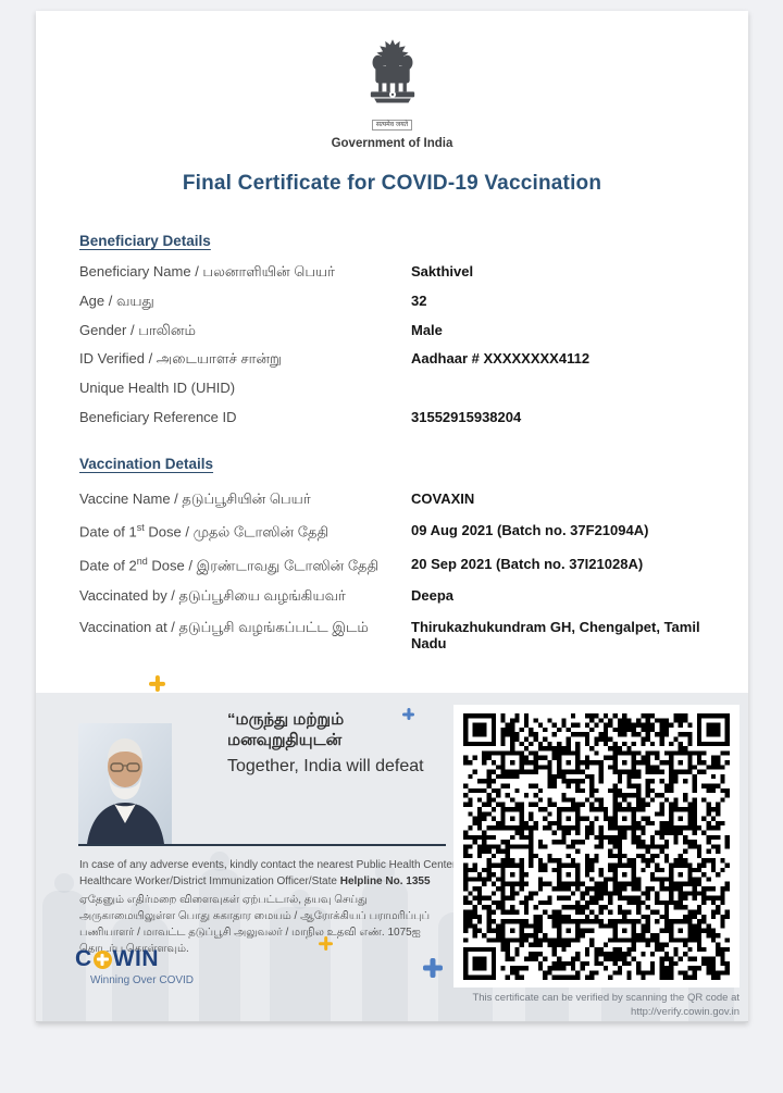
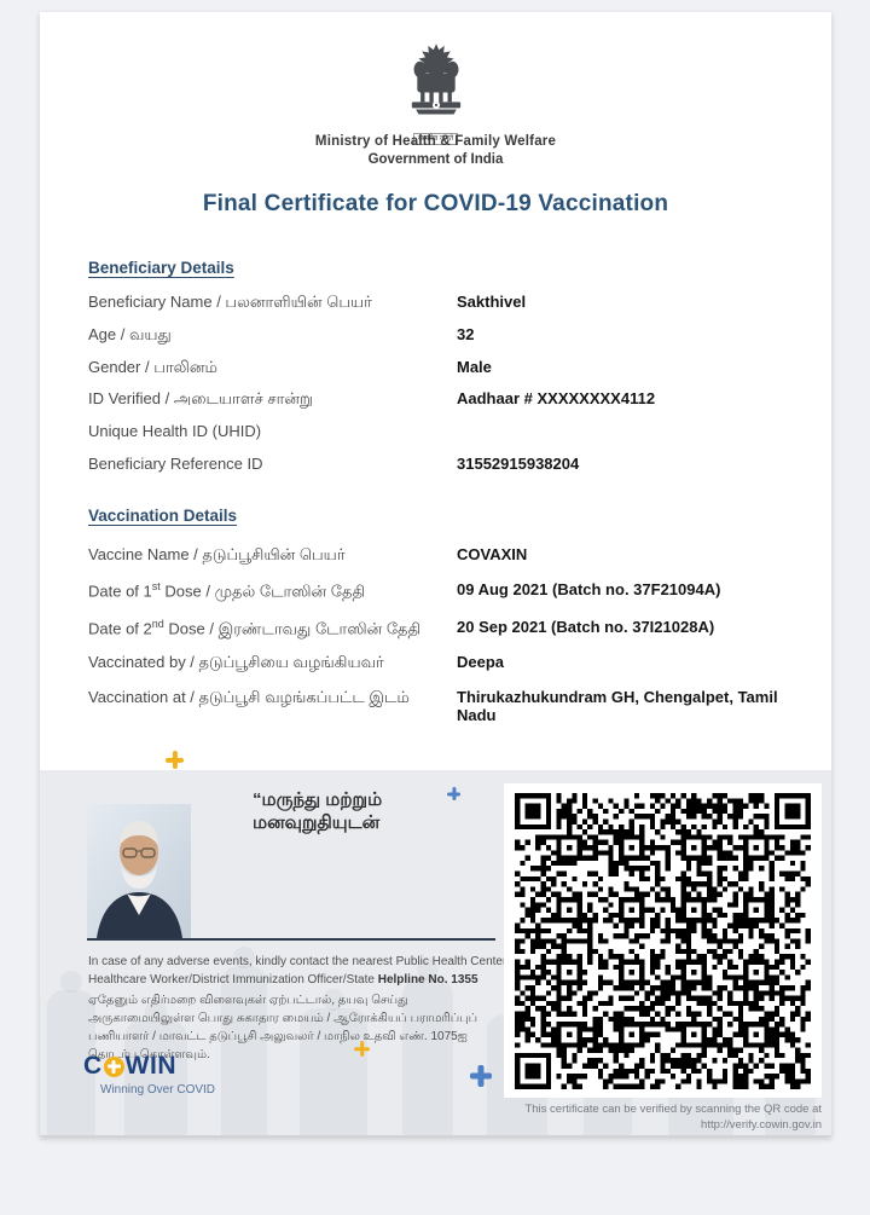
+ Ministry of Health & Family Welfare
  Government of India
  Final Certificate for COVID-19 Vaccination
  Beneficiary Details
  Beneficiary Name / பலனாளியின் பெயர்
  Sakthivel
  Age / வயது
  32
  Gender / பாலினம்
  Male
  ID Verified / அடையாளச் சான்று
  Aadhaar # XXXXXXXX4112
  Unique Health ID (UHID)
  Beneficiary Reference ID
  31552915938204
  Vaccination Details
  Vaccine Name / தடுப்பூசியின் பெயர்
  COVAXIN
  Date of 1st Dose / முதல் டோஸின் தேதி
  09 Aug 2021 (Batch no. 37F21094A)
  Date of 2nd Dose / இரண்டாவது டோஸின் தேதி
  20 Sep 2021 (Batch no. 37I21028A)
  Vaccinated by / தடுப்பூசியை வழங்கியவர்
  Deepa
  Vaccination at / தடுப்பூசி வழங்கப்பட்ட இடம்
  Thirukazhukundram GH, Chengalpet, Tamil Nadu
  “மருந்து மற்றும்
  மனவுறுதியுடன்
- Together, India will defeat
  In case of any adverse events, kindly contact the nearest Public Health Cente Healthcare Worker/District Immunization Officer/State Helpline No. 1355
  ஏதேனும் எதிர்மறை விளைவுகள் ஏற்பட்டால், தயவு செய்து அருகாமையிலுள்ள பொது சுகாதார மையம் / ஆரோக்கியப் பராமரிப்புப் பணியாளர் / மாவட்ட தடுப்பூசி அலுவலர் / மாநில உதவி எண். 1075ஐ தொடர்பு கொள்ளவும்.
  C
  WIN
  Winning Over COVID
  This certificate can be verified by scanning the QR code at
  http://verify.cowin.gov.in
